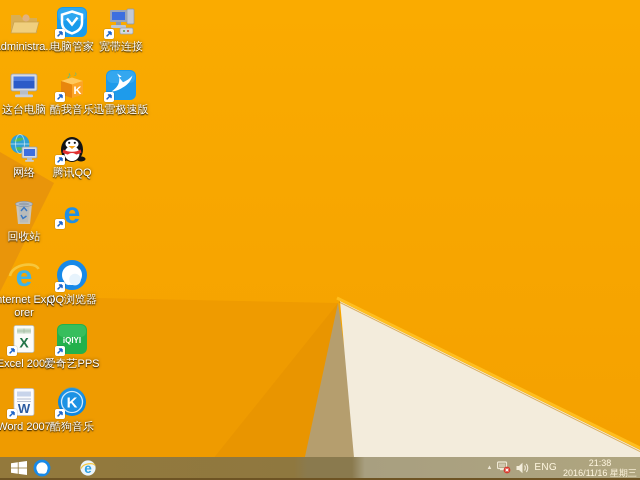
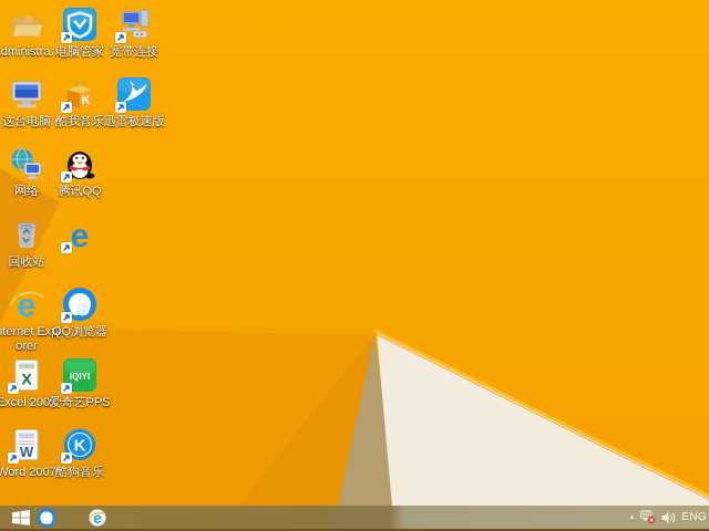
  dministra...
  电脑管家
  宽带连接
  这台电脑
  K
  ♪
  酷我音乐
  迅雷极速版
  网络
  腾讯QQ
  回收站
  e
  e
  ternet Explorer
  QQ浏览器
  X
  Excel 2007
  iQIYI
  爱奇艺PPS
  W
  Word 2007
  K
  酷狗音乐
  e
  ENG
- 21:38
- 2016/11/16 星期三
